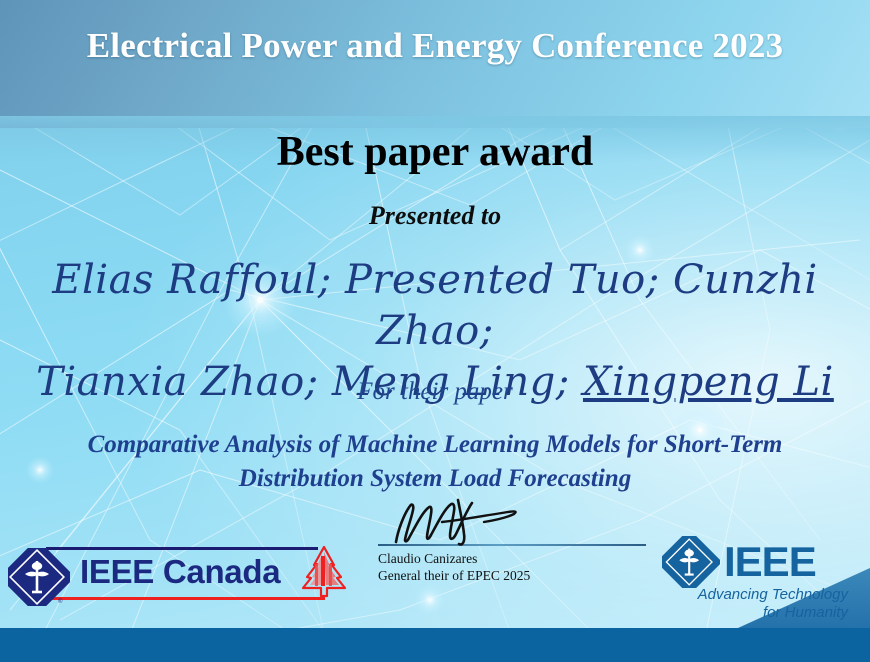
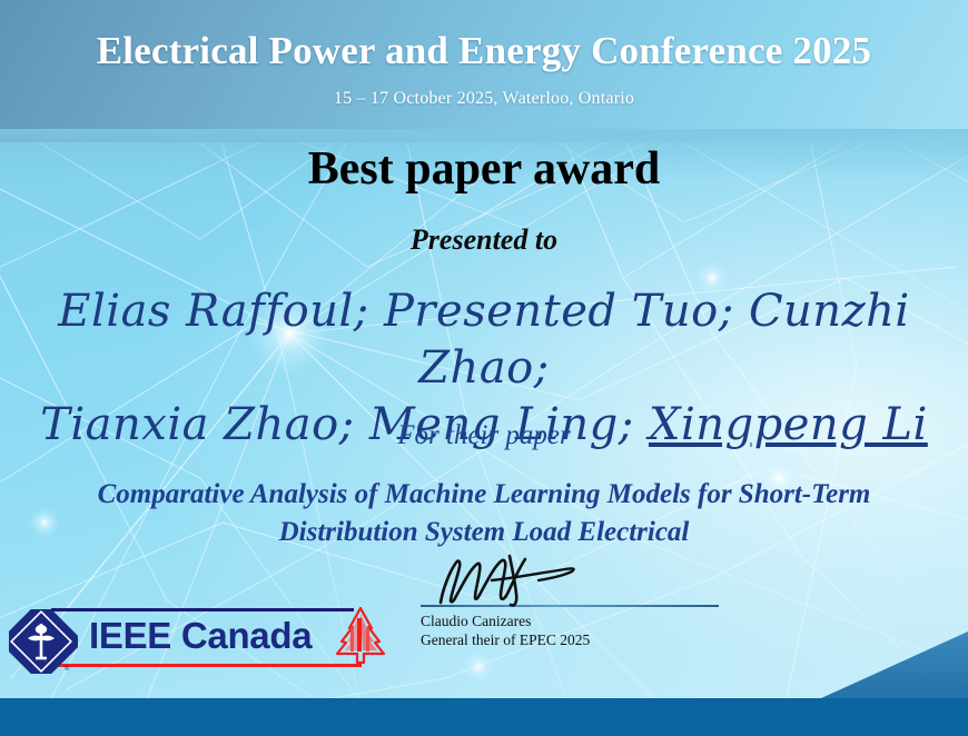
- Electrical Power and Energy Conference 2023
+ Electrical Power and Energy Conference 2025
+ 15 – 17 October 2025, Waterloo, Ontario
  Best paper award
  Presented to
  Elias Raffoul; Presented Tuo; Cunzhi Zhao;
  Tianxia Zhao; Meng Ling; Xingpeng Li
  For their paper
- Comparative Analysis of Machine Learning Models for Short-Term Distribution System Load Forecasting
+ Comparative Analysis of Machine Learning Models for Short-Term Distribution System Load Electrical
  Claudio Canizares
  General their of EPEC 2025
  IEEE Canada
- IEEE
- Advancing Technology
- for Humanity
